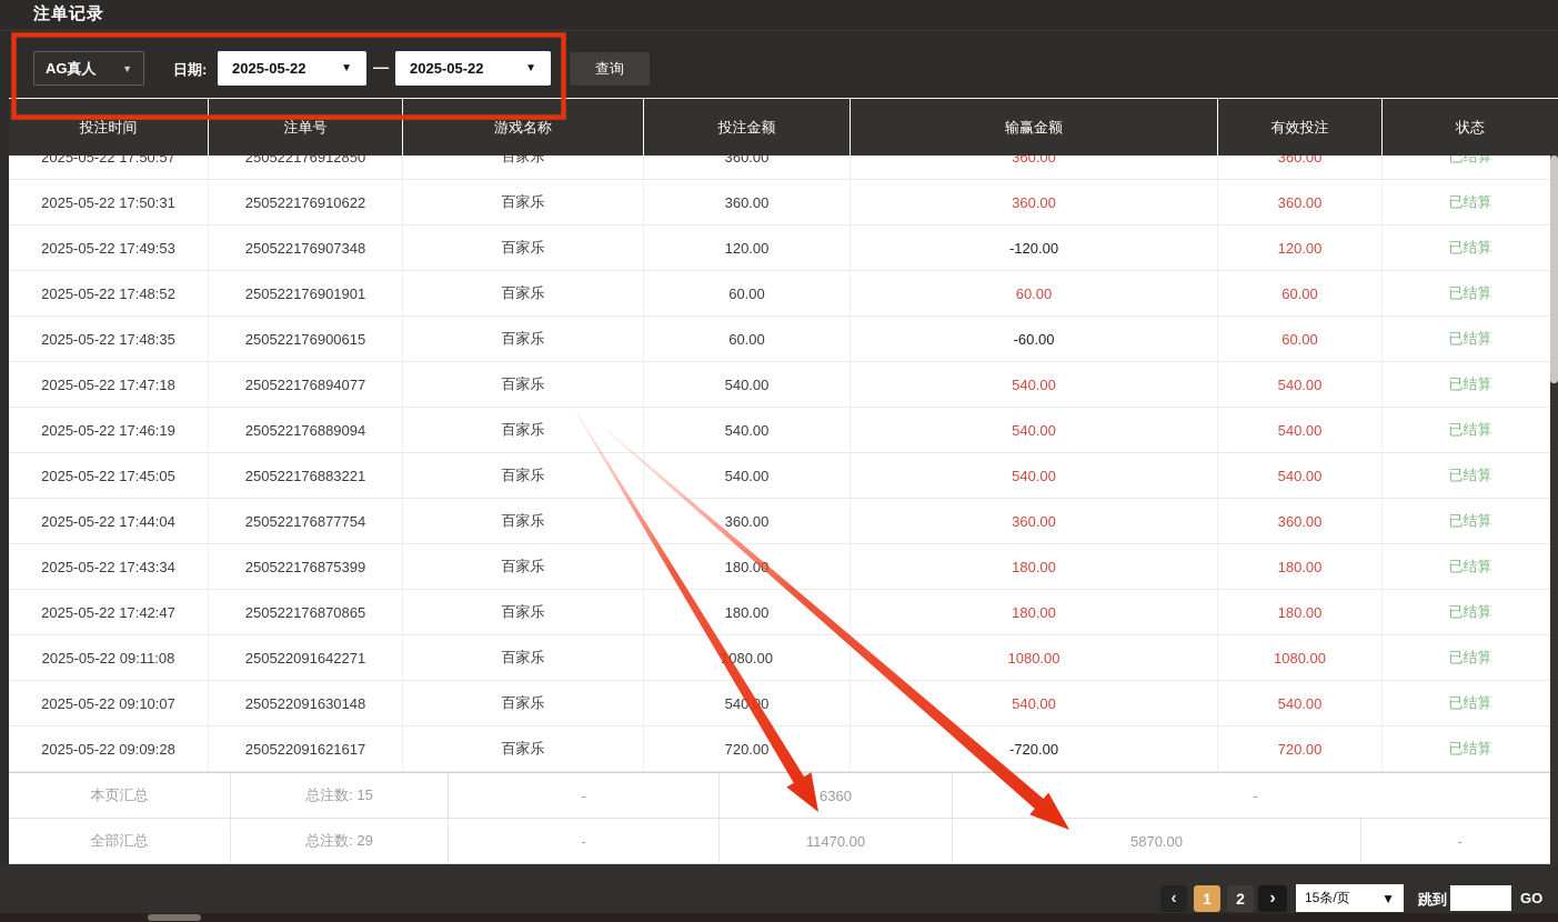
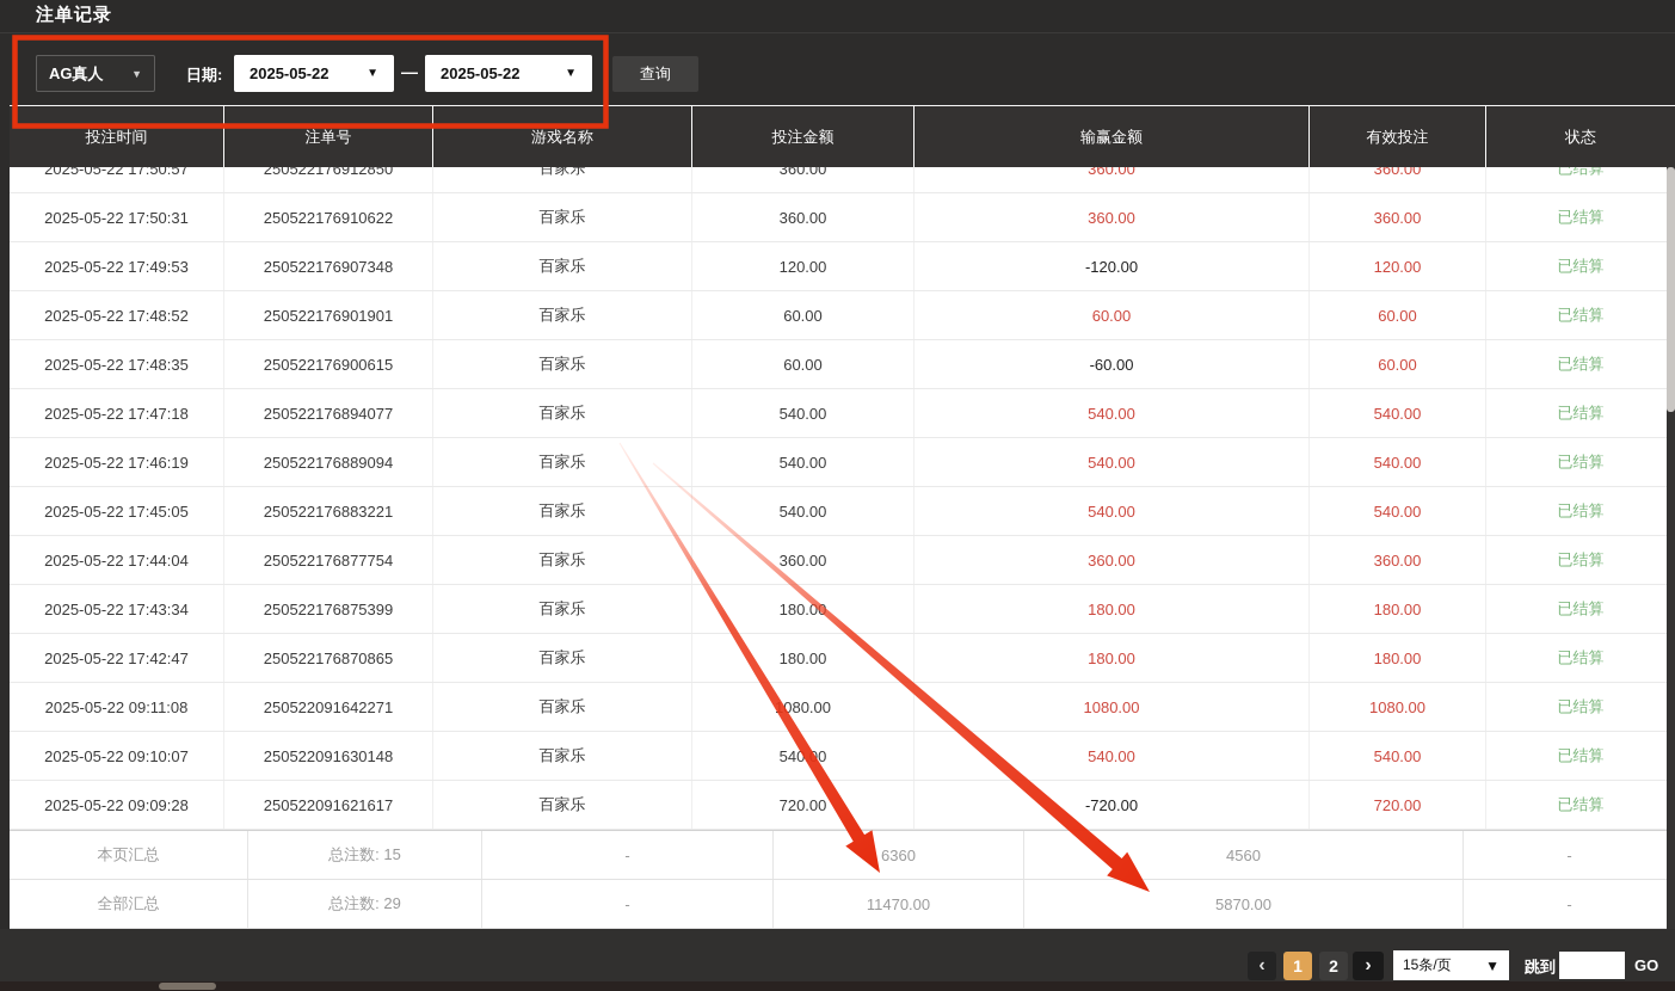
  注单记录
  AG真人
  ▼
  日期:
  2025-05-22
  ▼
  —
  2025-05-22
  ▼
  查询
  投注时间
  注单号
  游戏名称
  投注金额
  输赢金额
  有效投注
  状态
  2025-05-22 17:50:57
  250522176912850
  百家乐
  360.00
  360.00
  360.00
  已结算
  2025-05-22 17:50:31
  250522176910622
  百家乐
  360.00
  360.00
  360.00
  已结算
  2025-05-22 17:49:53
  250522176907348
  百家乐
  120.00
  -120.00
  120.00
  已结算
  2025-05-22 17:48:52
  250522176901901
  百家乐
  60.00
  60.00
  60.00
  已结算
  2025-05-22 17:48:35
  250522176900615
  百家乐
  60.00
  -60.00
  60.00
  已结算
  2025-05-22 17:47:18
  250522176894077
  百家乐
  540.00
  540.00
  540.00
  已结算
  2025-05-22 17:46:19
  250522176889094
  百家乐
  540.00
  540.00
  540.00
  已结算
  2025-05-22 17:45:05
  250522176883221
  百家乐
  540.00
  540.00
  540.00
  已结算
  2025-05-22 17:44:04
  250522176877754
  百家乐
  360.00
  360.00
  360.00
  已结算
  2025-05-22 17:43:34
  250522176875399
  百家乐
  180.0
  180.00
  180.00
  已结算
  2025-05-22 17:42:47
  250522176870865
  百家乐
  180.00
  180.00
  180.00
  已结算
  2025-05-22 09:11:08
  250522091642271
  百家乐
  080.00
  1080.00
  1080.00
  已结算
  2025-05-22 09:10:07
  250522091630148
  百家乐
  540.00
  540.00
  已结算
  2025-05-22 09:09:28
  250522091621617
  百家乐
  720.00
  -720.00
  720.00
  已结算
  本页汇总
  总注数: 15
  -
  6360
+ 4560
  -
  全部汇总
  总注数: 29
  -
  11470.00
  5870.00
  -
  ‹
  1
  2
  ›
  15条/页
  ▼
  跳到
  GO
